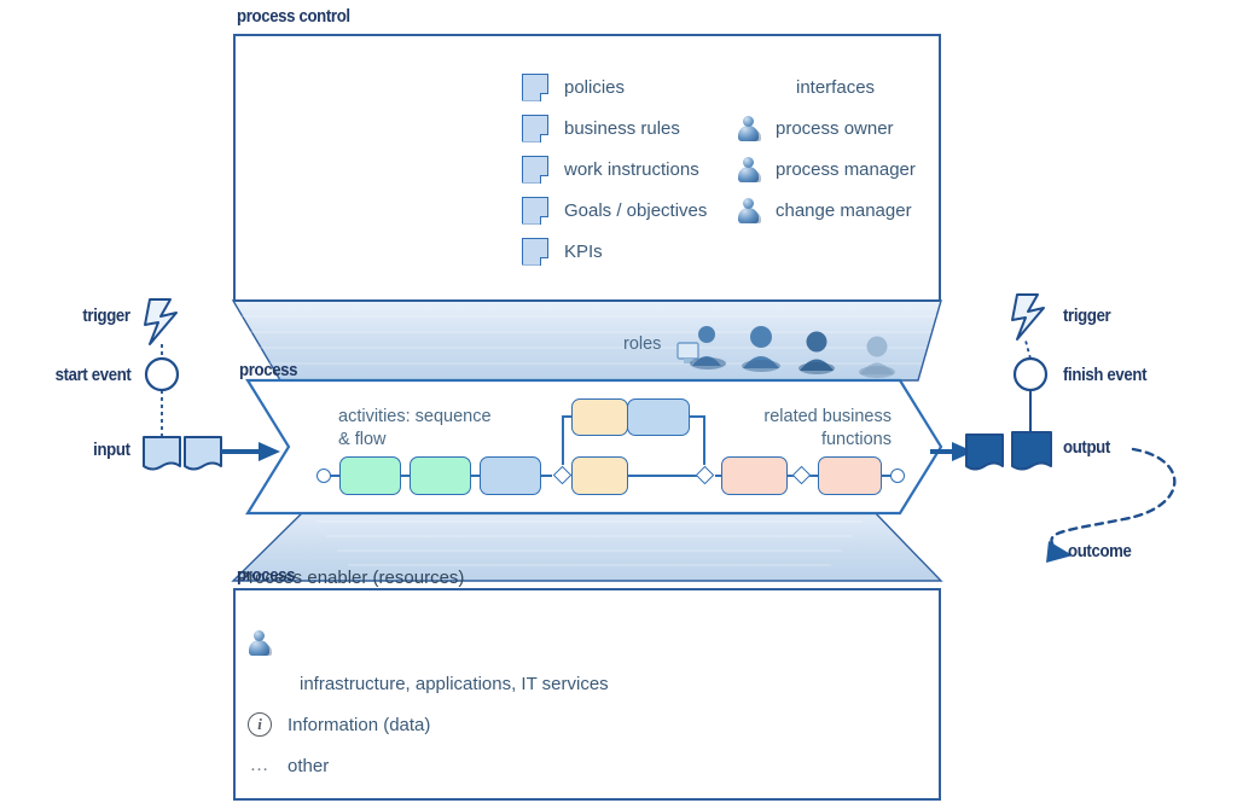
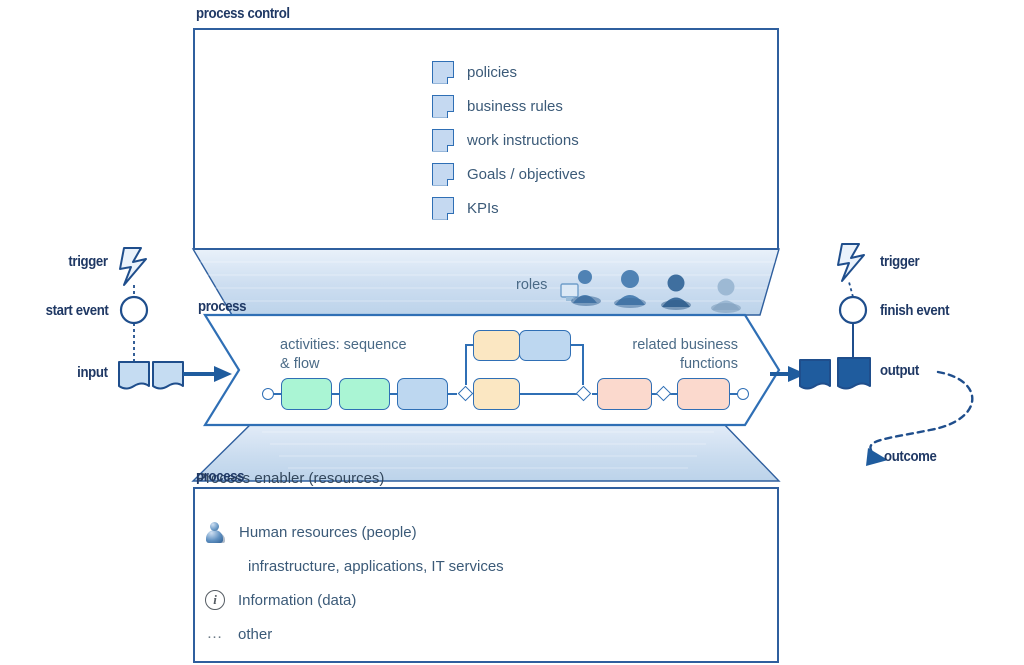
  process control
  policies
  business rules
  work instructions
  Goals / objectives
  KPIs
- interfaces
- process owner
- process manager
- change manager
  roles
  process
  activities: sequence
  & flow
  related business
  functions
  process
  Process enabler (resources)
+ Human resources (people)
  infrastructure, applications, IT services
  i
  Information (data)
  …
  other
  trigger
  start event
  input
  trigger
  finish event
  output
  outcome
